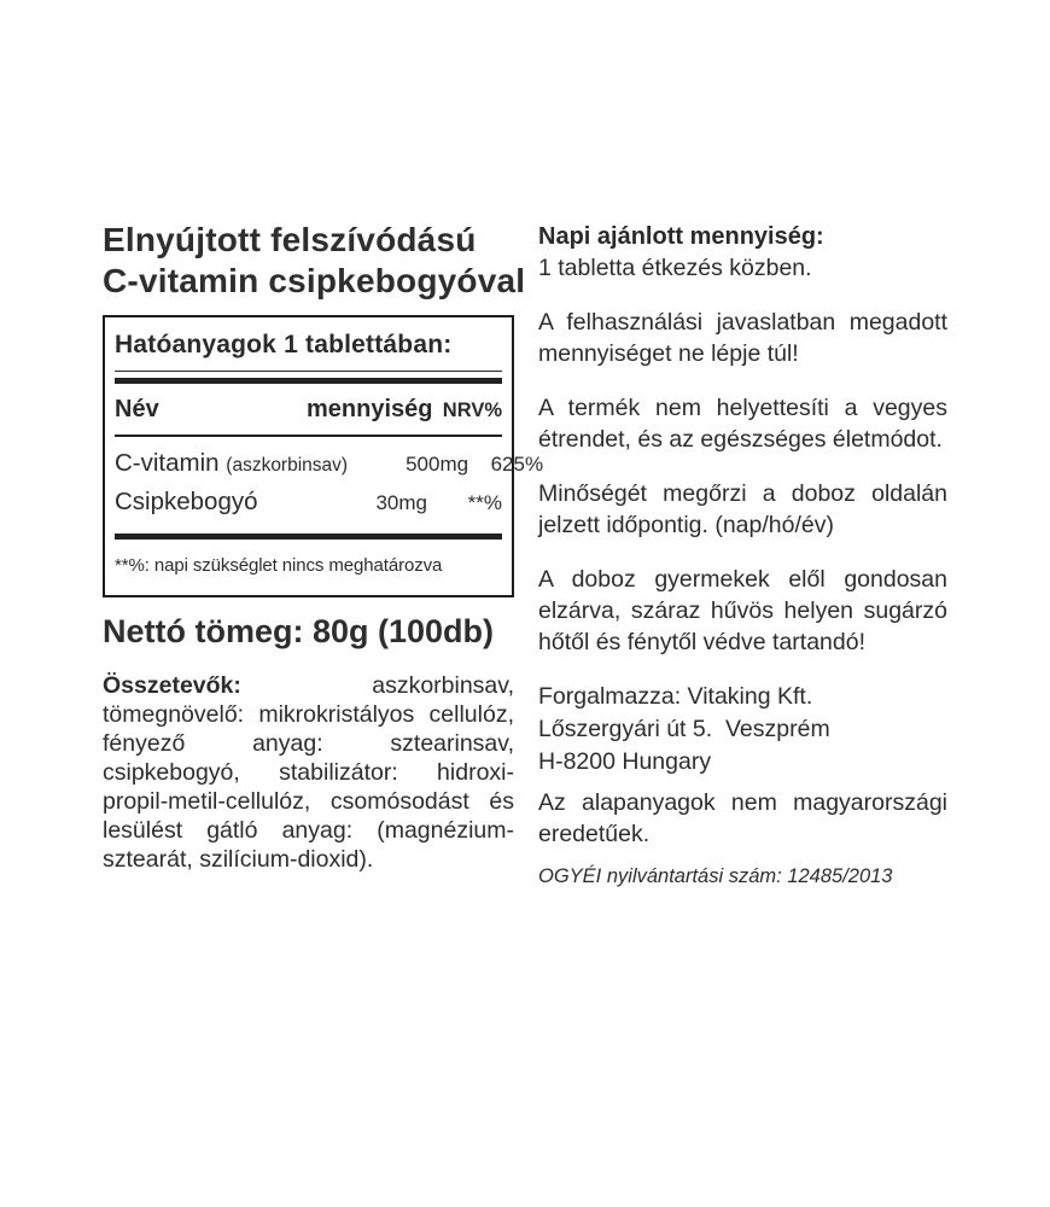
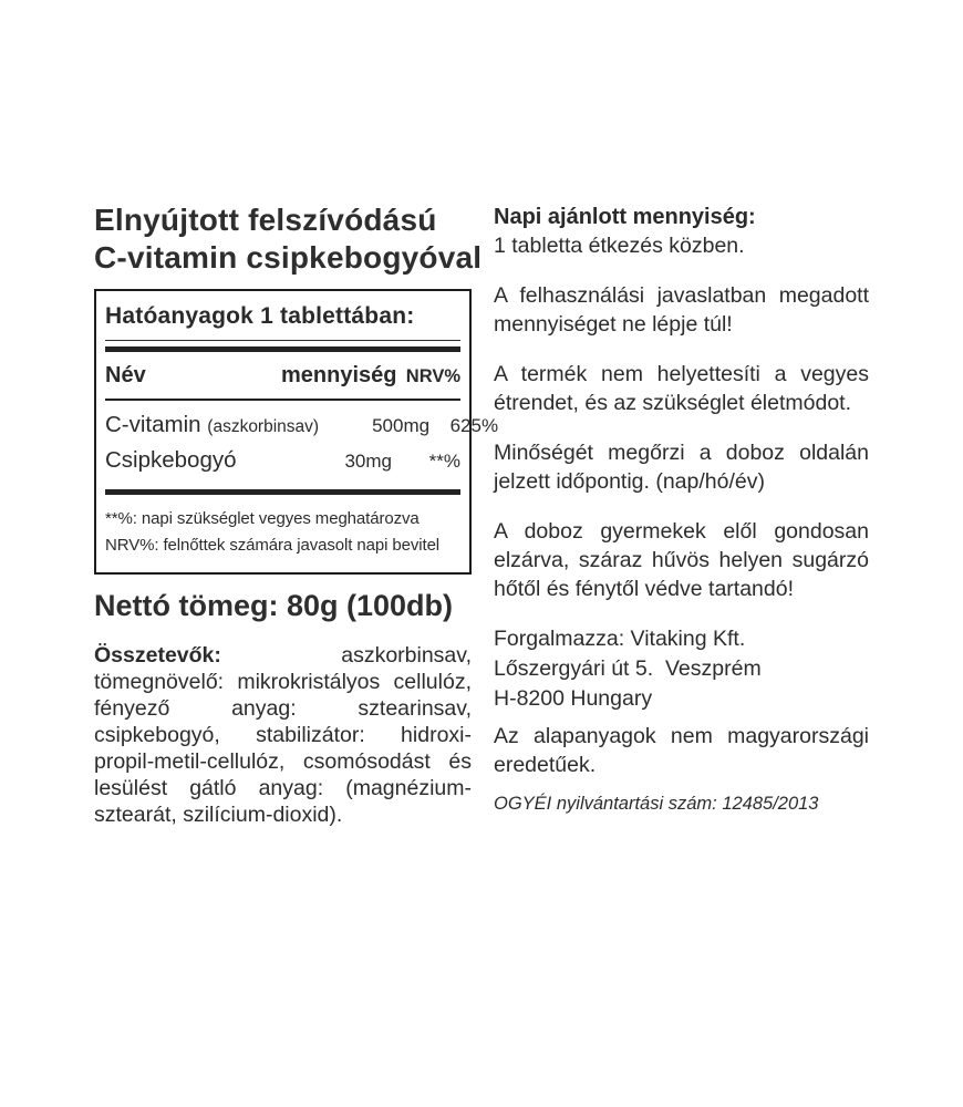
  Elnyújtott felszívódású
  C-vitamin csipkebogyóval
  Hatóanyagok 1 tablettában:
  Név
  mennyiség
  NRV%
  C-vitamin (aszkorbinsav)
  500mg
  625%
  Csipkebogyó
  30mg
  **%
- **%: napi szükséglet nincs meghatározva
+ **%: napi szükséglet vegyes meghatározva
+ NRV%: felnőttek számára javasolt napi bevitel
  Nettó tömeg: 80g (100db)
  Összetevők: aszkorbinsav, tömegnövelő: mikrokristályos cellulóz, fényező anyag: sztearinsav, csipkebogyó, stabilizátor: hidroxi-propil-metil-cellulóz, csomósodást és lesülést gátló anyag: (magnézium-sztearát, szilícium-dioxid).
  Napi ajánlott mennyiség:
  1 tabletta étkezés közben.
  A felhasználási javaslatban megadott mennyiséget ne lépje túl!
- A termék nem helyettesíti a vegyes étrendet, és az egészséges életmódot.
+ A termék nem helyettesíti a vegyes étrendet, és az szükséglet életmódot.
  Minőségét megőrzi a doboz oldalán jelzett időpontig. (nap/hó/év)
  A doboz gyermekek elől gondosan elzárva, száraz hűvös helyen sugárzó hőtől és fénytől védve tartandó!
  Forgalmazza: Vitaking Kft.
  Lőszergyári út 5. Veszprém
  H-8200 Hungary
  Az alapanyagok nem magyarországi eredetűek.
  OGYÉI nyilvántartási szám: 12485/2013
